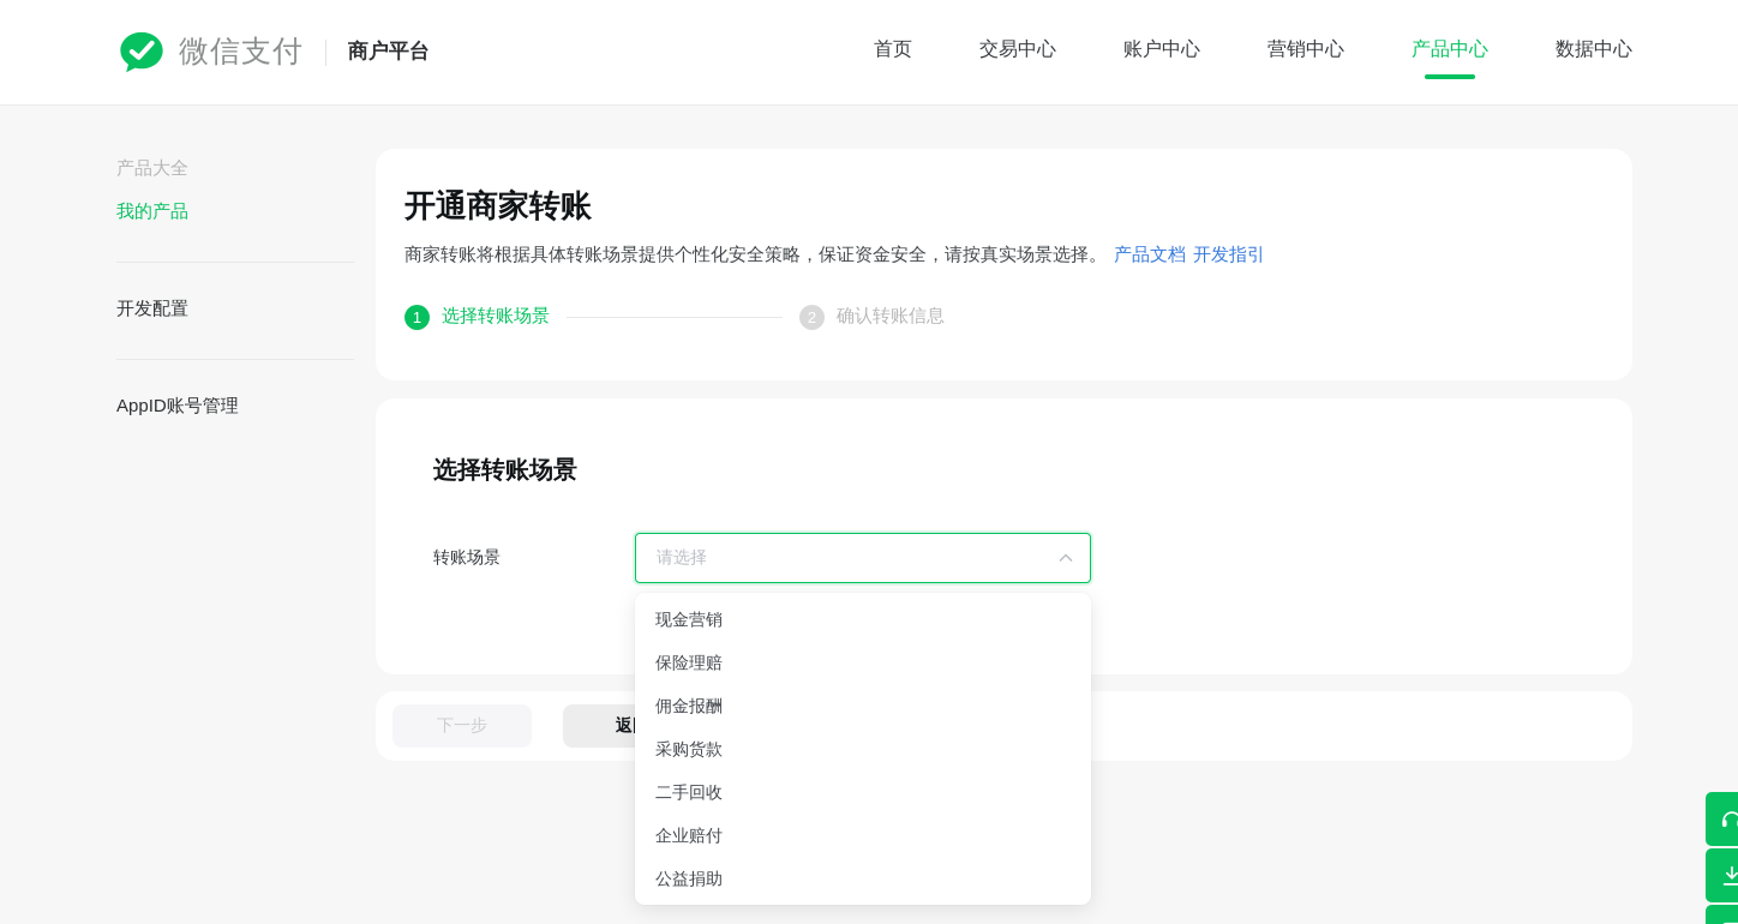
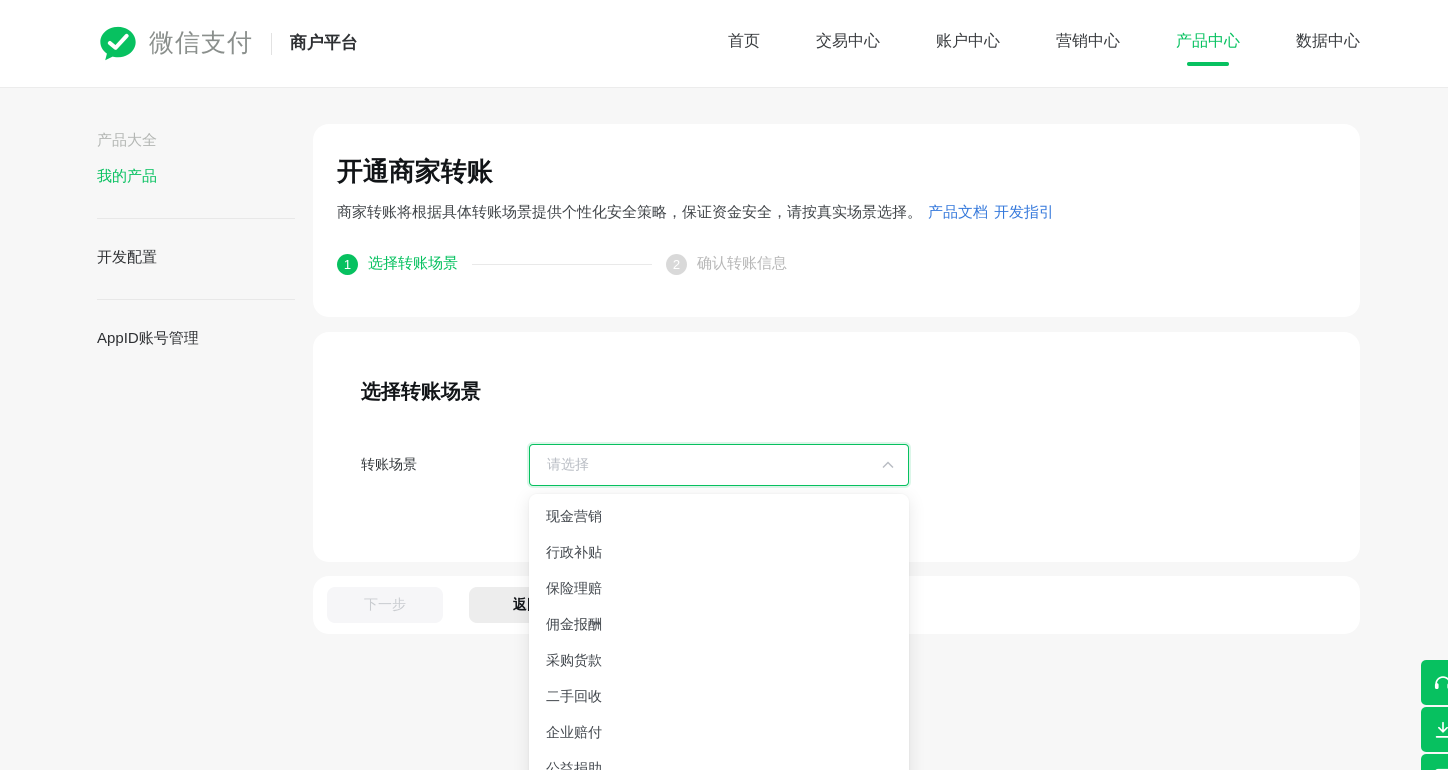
  微信支付
  商户平台
  首页
  交易中心
  账户中心
  营销中心
  产品中心
  数据中心
  产品大全
  我的产品
  开发配置
  AppID账号管理
  开通商家转账
  商家转账将根据具体转账场景提供个性化安全策略，保证资金安全，请按真实场景选择。 产品文档 开发指引
  1
  选择转账场景
  2
  确认转账信息
  选择转账场景
  转账场景
  请选择
  现金营销
+ 行政补贴
  保险理赔
  佣金报酬
  采购货款
  二手回收
  企业赔付
  公益捐助
  下一步
